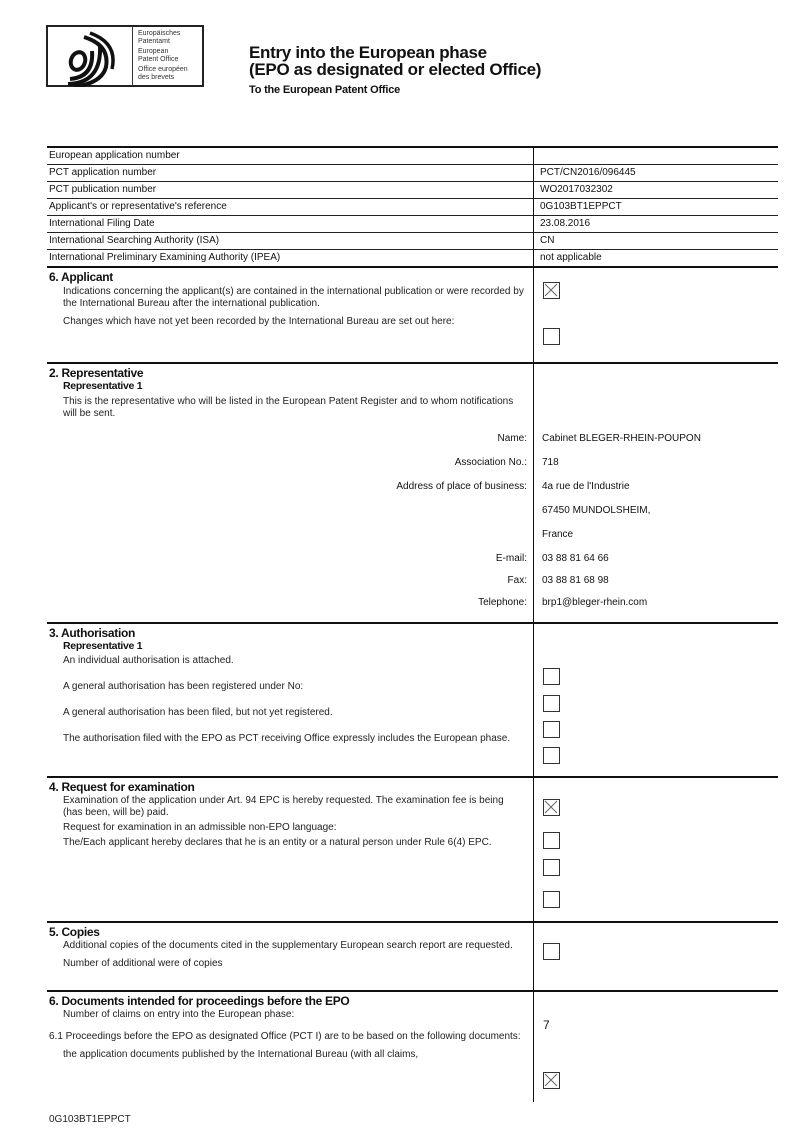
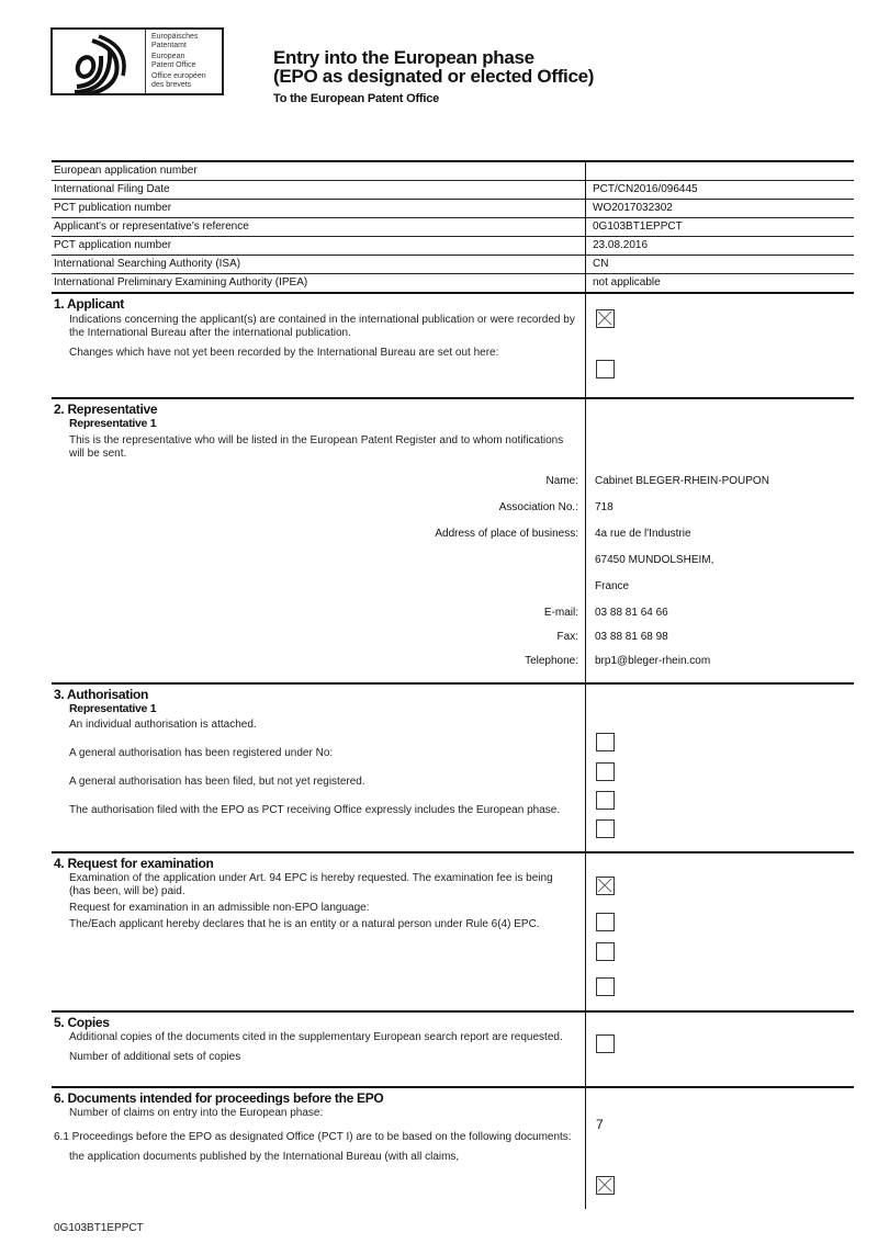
  Entry into the European phase
  (EPO as designated or elected Office)
  To the European Patent Office
  European application number
- PCT application number
+ International Filing Date
  PCT/CN2016/096445
  PCT publication number
  WO2017032302
  Applicant's or representative's reference
  0G103BT1EPPCT
- International Filing Date
+ PCT application number
  23.08.2016
  International Searching Authority (ISA)
  CN
  International Preliminary Examining Authority (IPEA)
  not applicable
- 6. Applicant
+ 1. Applicant
  Indications concerning the applicant(s) are contained in the international publication or were recorded by the International Bureau after the international publication.
  Changes which have not yet been recorded by the International Bureau are set out here:
  2. Representative
  Representative 1
  This is the representative who will be listed in the European Patent Register and to whom notifications will be sent.
  Name:
  Association No.:
  Address of place of business:
  E-mail:
  Fax:
  Telephone:
  Cabinet BLEGER-RHEIN-POUPON
  718
  4a rue de l'Industrie
  67450 MUNDOLSHEIM,
  France
  03 88 81 64 66
  03 88 81 68 98
  brp1@bleger-rhein.com
  3. Authorisation
  Representative 1
  An individual authorisation is attached.
  A general authorisation has been registered under No:
  A general authorisation has been filed, but not yet registered.
  The authorisation filed with the EPO as PCT receiving Office expressly includes the European phase.
  4. Request for examination
  Examination of the application under Art. 94 EPC is hereby requested. The examination fee is being (has been, will be) paid.
  Request for examination in an admissible non-EPO language:
  The/Each applicant hereby declares that he is an entity or a natural person under Rule 6(4) EPC.
  5. Copies
  Additional copies of the documents cited in the supplementary European search report are requested.
- Number of additional were of copies
+ Number of additional sets of copies
  6. Documents intended for proceedings before the EPO
  Number of claims on entry into the European phase:
  6.1 Proceedings before the EPO as designated Office (PCT I) are to be based on the following documents:
  the application documents published by the International Bureau (with all claims,
  7
  0G103BT1EPPCT
